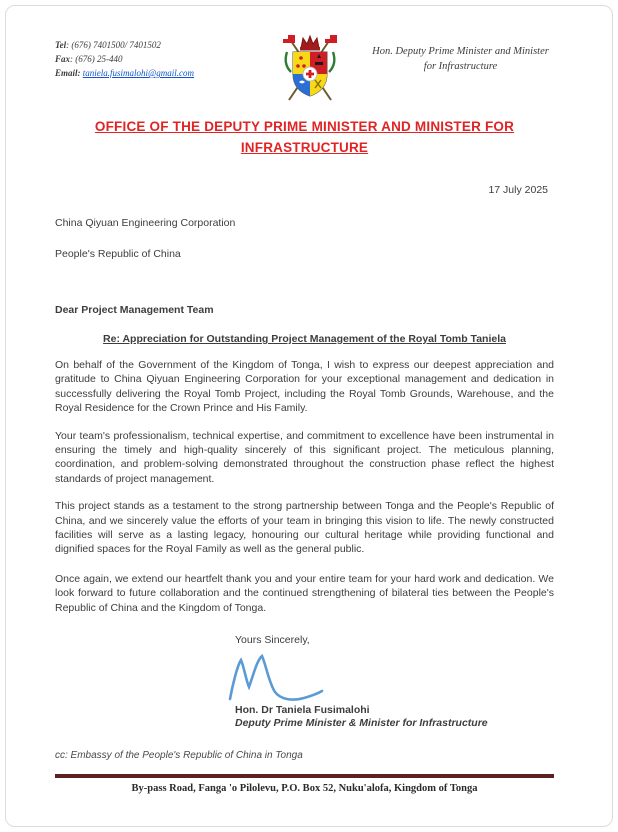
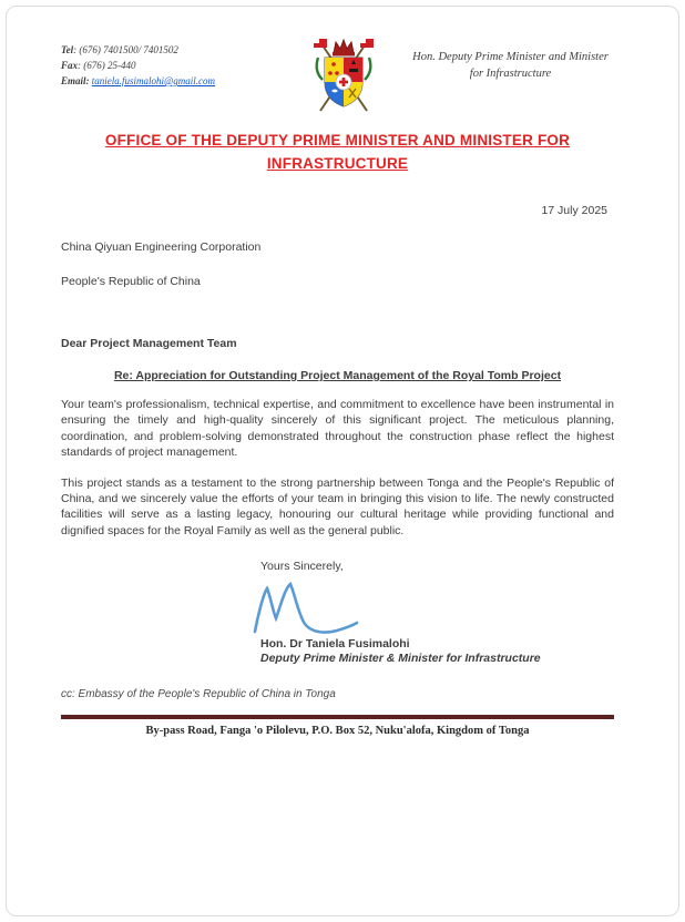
  Tel: (676) 7401500/ 7401502
  Fax: (676) 25-440
  Email: taniela.fusimalohi@gmail.com
  Hon. Deputy Prime Minister and Minister for Infrastructure
  OFFICE OF THE DEPUTY PRIME MINISTER AND MINISTER FOR INFRASTRUCTURE
  17 July 2025
  China Qiyuan Engineering Corporation
  People's Republic of China
  Dear Project Management Team
- Re: Appreciation for Outstanding Project Management of the Royal Tomb Taniela
+ Re: Appreciation for Outstanding Project Management of the Royal Tomb Project
- On behalf of the Government of the Kingdom of Tonga, I wish to express our deepest appreciation and gratitude to China Qiyuan Engineering Corporation for your exceptional management and dedication in successfully delivering the Royal Tomb Project, including the Royal Tomb Grounds, Warehouse, and the Royal Residence for the Crown Prince and His Family.
  Your team's professionalism, technical expertise, and commitment to excellence have been instrumental in ensuring the timely and high-quality sincerely of this significant project. The meticulous planning, coordination, and problem-solving demonstrated throughout the construction phase reflect the highest standards of project management.
  This project stands as a testament to the strong partnership between Tonga and the People's Republic of China, and we sincerely value the efforts of your team in bringing this vision to life. The newly constructed facilities will serve as a lasting legacy, honouring our cultural heritage while providing functional and dignified spaces for the Royal Family as well as the general public.
- Once again, we extend our heartfelt thank you and your entire team for your hard work and dedication. We look forward to future collaboration and the continued strengthening of bilateral ties between the People's Republic of China and the Kingdom of Tonga.
  Yours Sincerely,
  Hon. Dr Taniela Fusimalohi
  Deputy Prime Minister & Minister for Infrastructure
  cc: Embassy of the People's Republic of China in Tonga
  By-pass Road, Fanga 'o Pilolevu, P.O. Box 52, Nuku'alofa, Kingdom of Tonga
